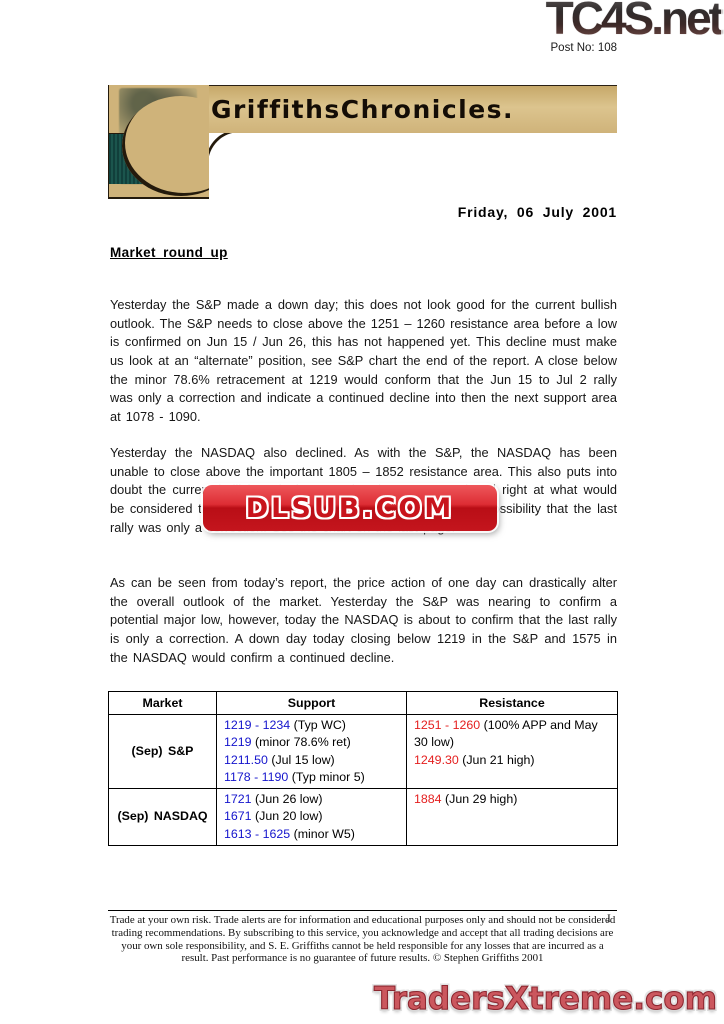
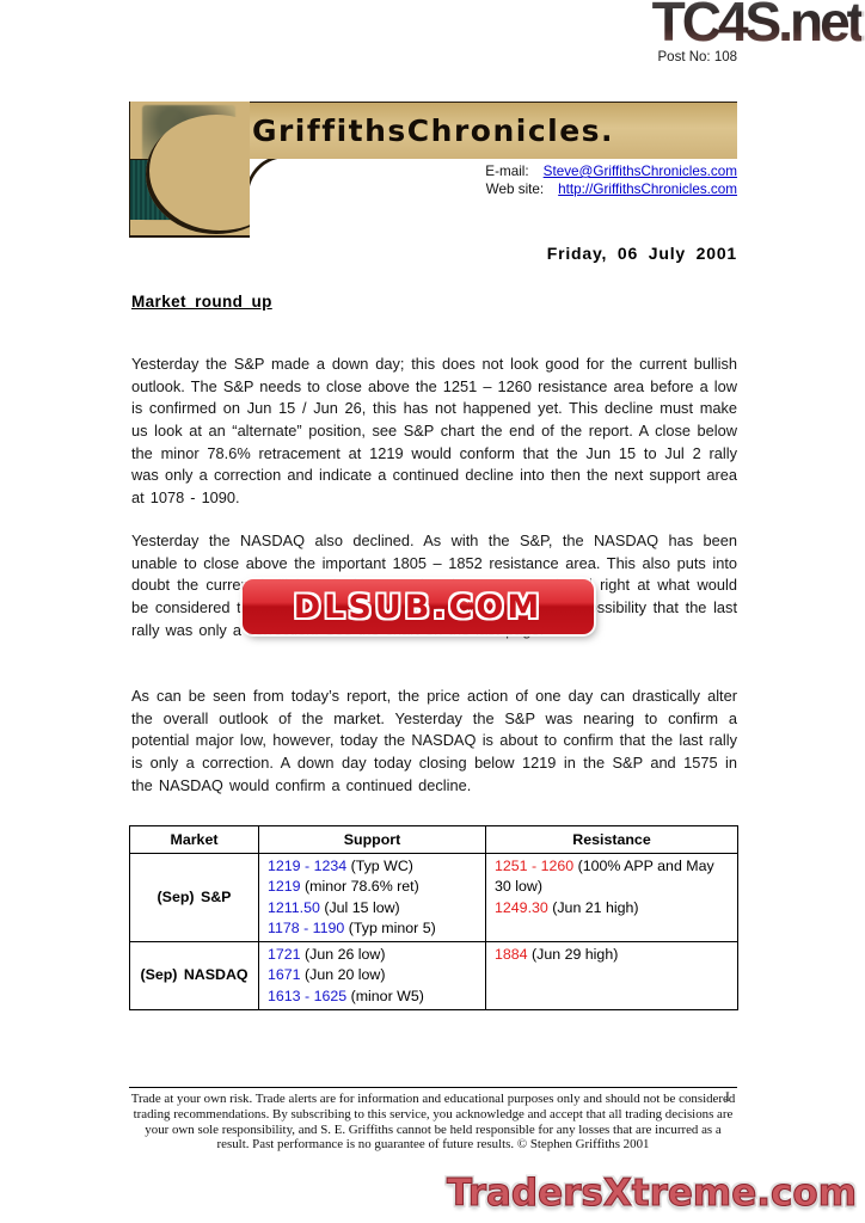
  TC4S.net
  Post No: 108
  GriffithsChronicles.
+ E-mail:
+ Steve@GriffithsChronicles.com
+ Web site:
+ http://GriffithsChronicles.com
  Friday, 06 July 2001
  Market round up
  Yesterday the S&P made a down day; this does not look good for the current bullish outlook. The S&P needs to close above the 1251 – 1260 resistance area before a low is confirmed on Jun 15 / Jun 26, this has not happened yet. This decline must make us look at an “alternate” position, see S&P chart the end of the report. A close below the minor 78.6% retracement at 1219 would conform that the Jun 15 to Jul 2 rally was only a correction and indicate a continued decline into then the next support area at 1078 - 1090.
  As can be seen from today’s report, the price action of one day can drastically alter the overall outlook of the market. Yesterday the S&P was nearing to confirm a potential major low, however, today the NASDAQ is about to confirm that the last rally is only a correction. A down day today closing below 1219 in the S&P and 1575 in the NASDAQ would confirm a continued decline.
  DLSUB.COM
  Market	Support	Resistance
  (Sep) S&P	1219 - 1234 (Typ WC) 1219 (minor 78.6% ret) 1211.50 (Jul 15 low) 1178 - 1190 (Typ minor 5)	1251 - 1260 (100% APP and May 30 low) 1249.30 (Jun 21 high)
  (Sep) NASDAQ	1721 (Jun 26 low) 1671 (Jun 20 low) 1613 - 1625 (minor W5)	1884 (Jun 29 high)
  Trade at your own risk. Trade alerts are for information and educational purposes only and should not be considered trading recommendations. By subscribing to this service, you acknowledge and accept that all trading decisions are your own sole responsibility, and S. E. Griffiths cannot be held responsible for any losses that are incurred as a result. Past performance is no guarantee of future results. © Stephen Griffiths 2001
  I
  TradersXtreme.com
